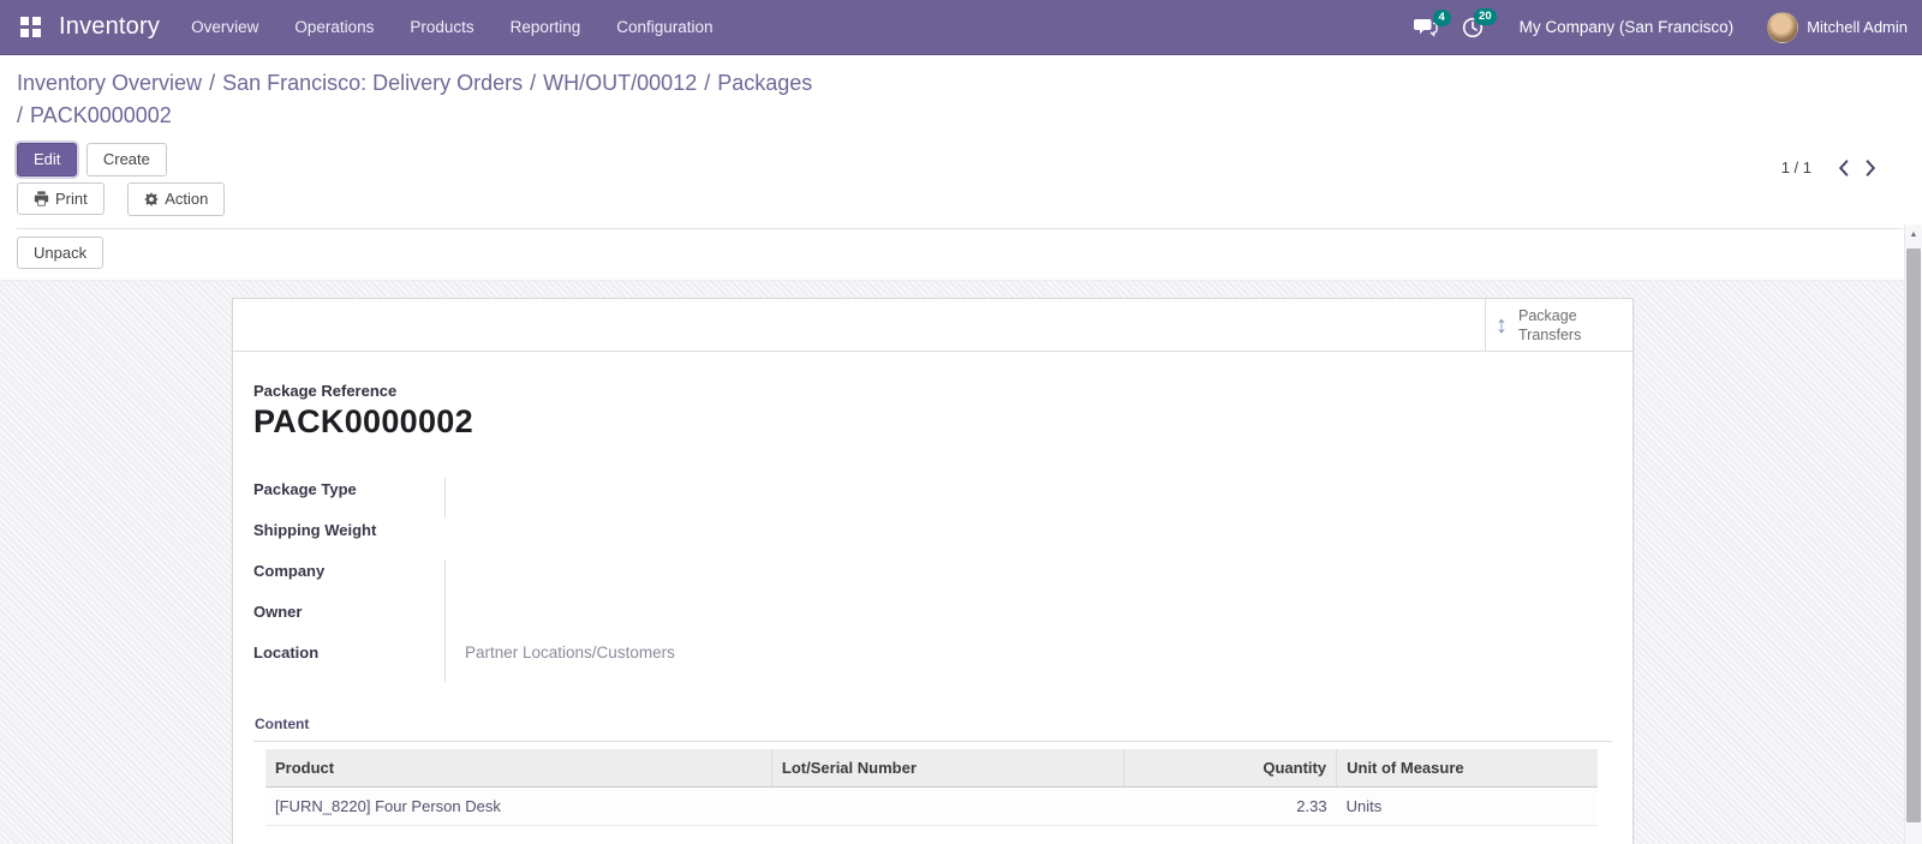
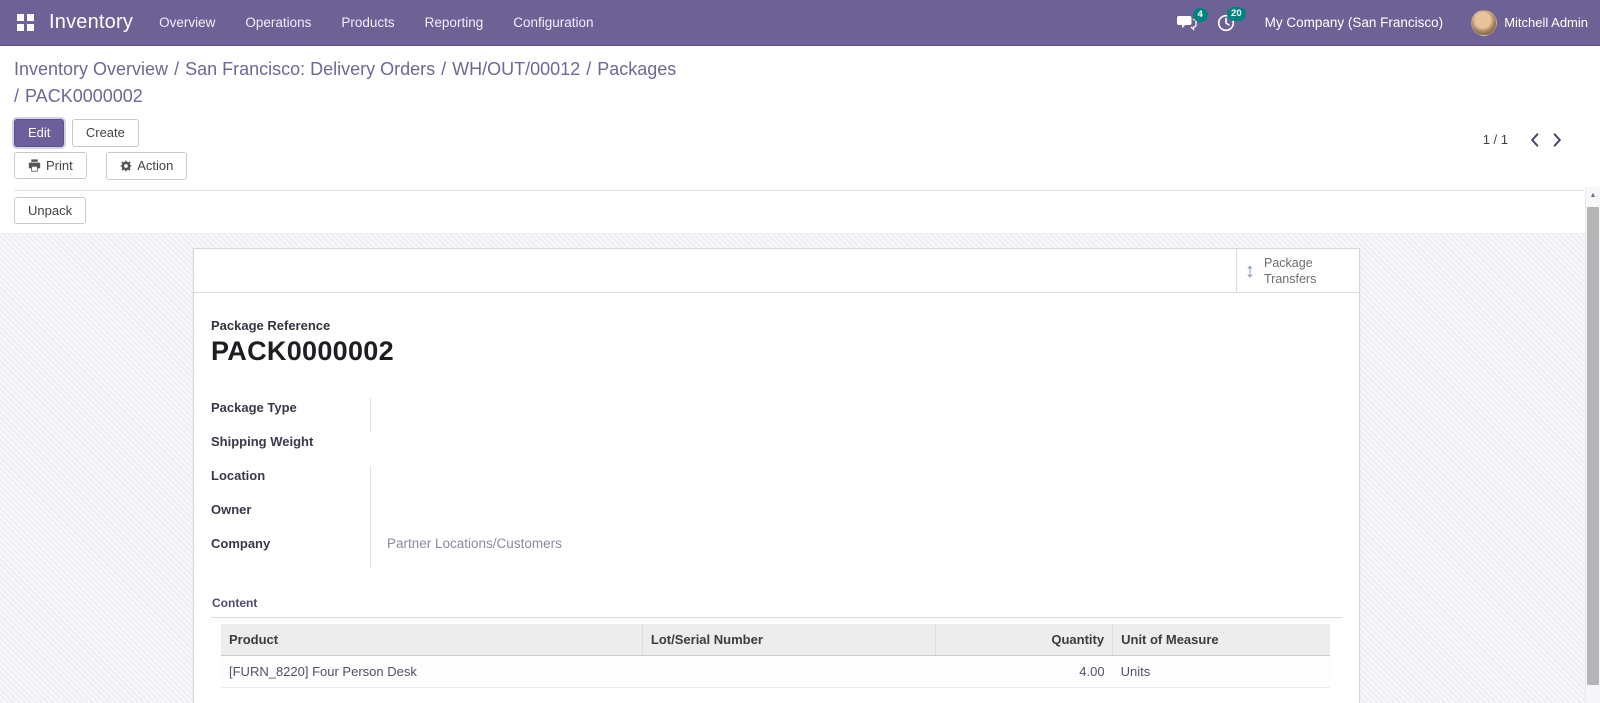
  Inventory
  Overview
  Operations
  Products
  Reporting
  Configuration
  4
  20
  My Company (San Francisco)
  Mitchell Admin
  Inventory Overview / San Francisco: Delivery Orders / WH/OUT/00012 / Packages
  / PACK0000002
  Edit Create
  Print
  Action
  1 / 1
  Unpack
  ↕
  Package
  Transfers
  Package Reference
  PACK0000002
  Package Type
  Shipping Weight
- Company
+ Location
  Owner
- Location
+ Company
  Partner Locations/Customers
  Content
  Product	Lot/Serial Number	Quantity	Unit of Measure
- [FURN_8220] Four Person Desk		2.33	Units
+ [FURN_8220] Four Person Desk		4.00	Units
